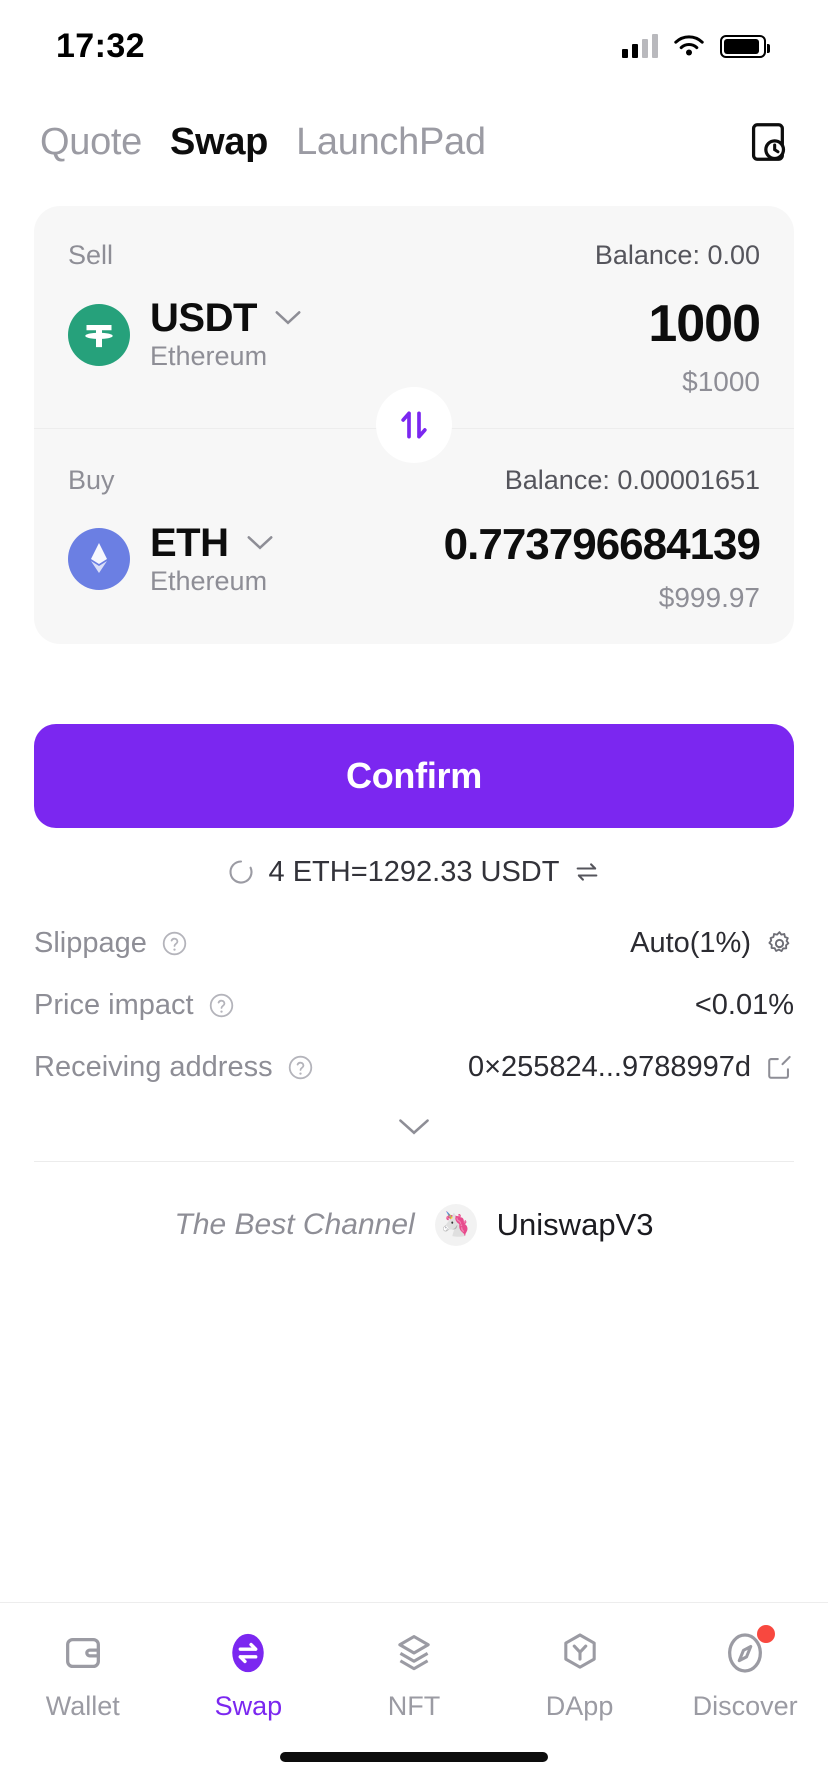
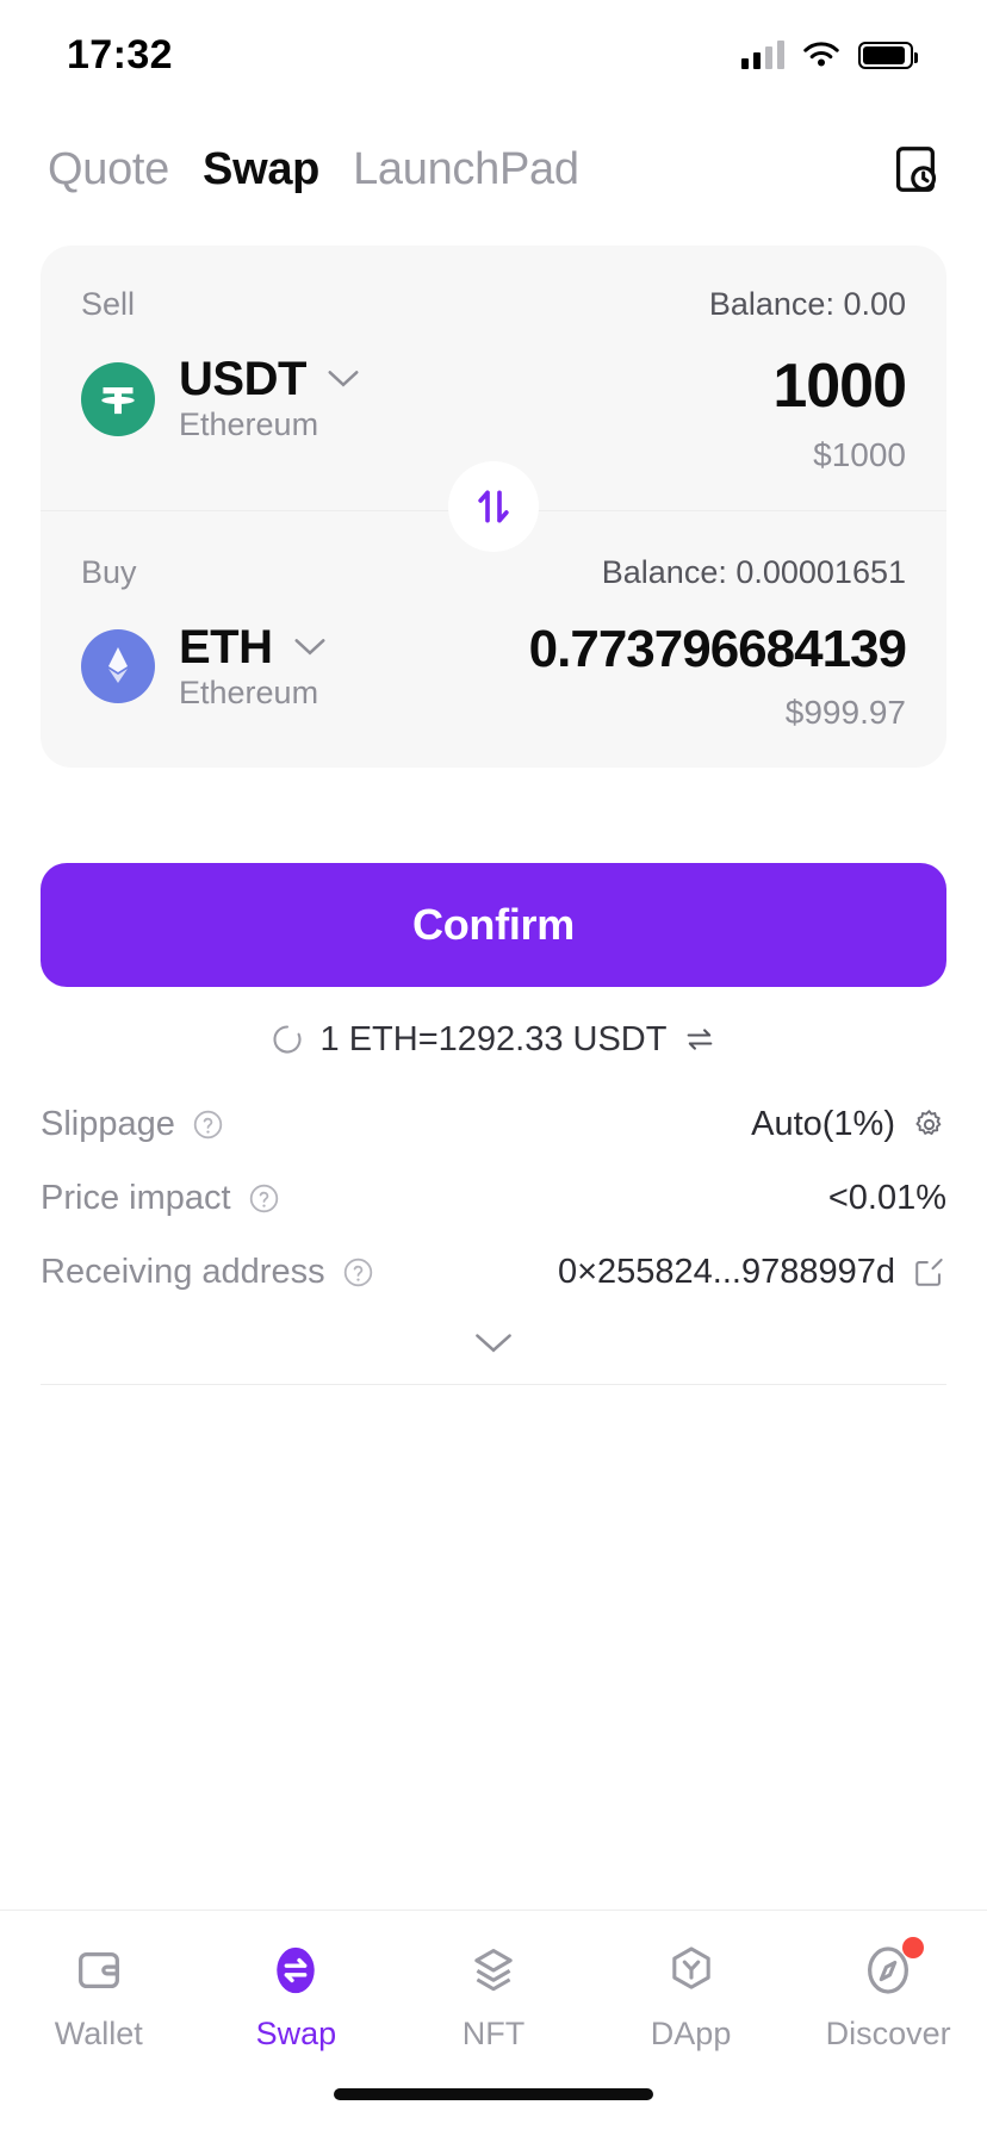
  17:32
  Quote
  Swap
  LaunchPad
  Sell
  Balance: 0.00
  USDT
  Ethereum
  1000
  $1000
  Buy
  Balance: 0.00001651
  ETH
  Ethereum
  0.773796684139
  $999.97
  Confirm
- 4 ETH=1292.33 USDT
+ 1 ETH=1292.33 USDT
  Slippage
  Auto(1%)
  Price impact
  <0.01%
  Receiving address
  0×255824...9788997d
- The Best Channel
- 🦄
- UniswapV3
  Wallet
  Swap
  NFT
  DApp
  Discover
